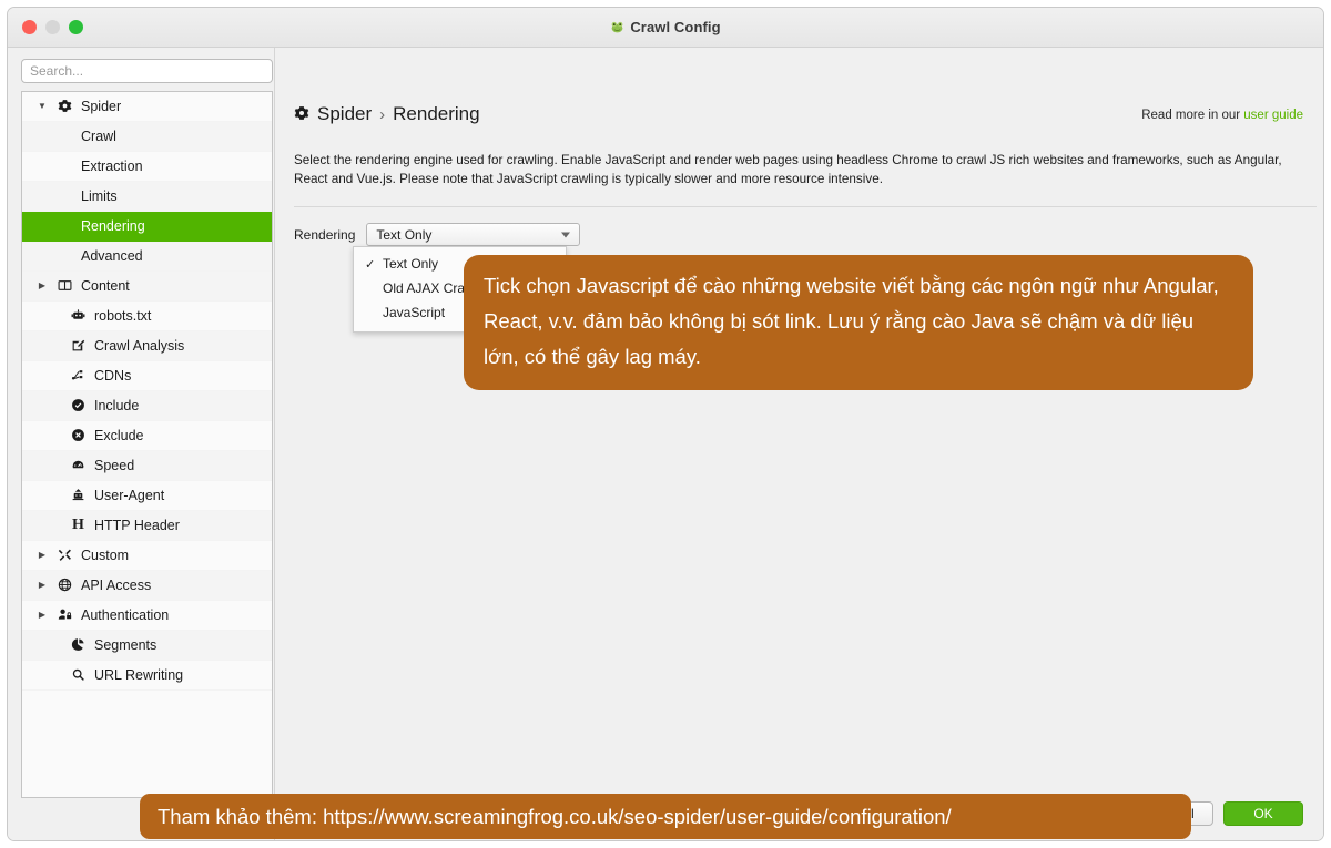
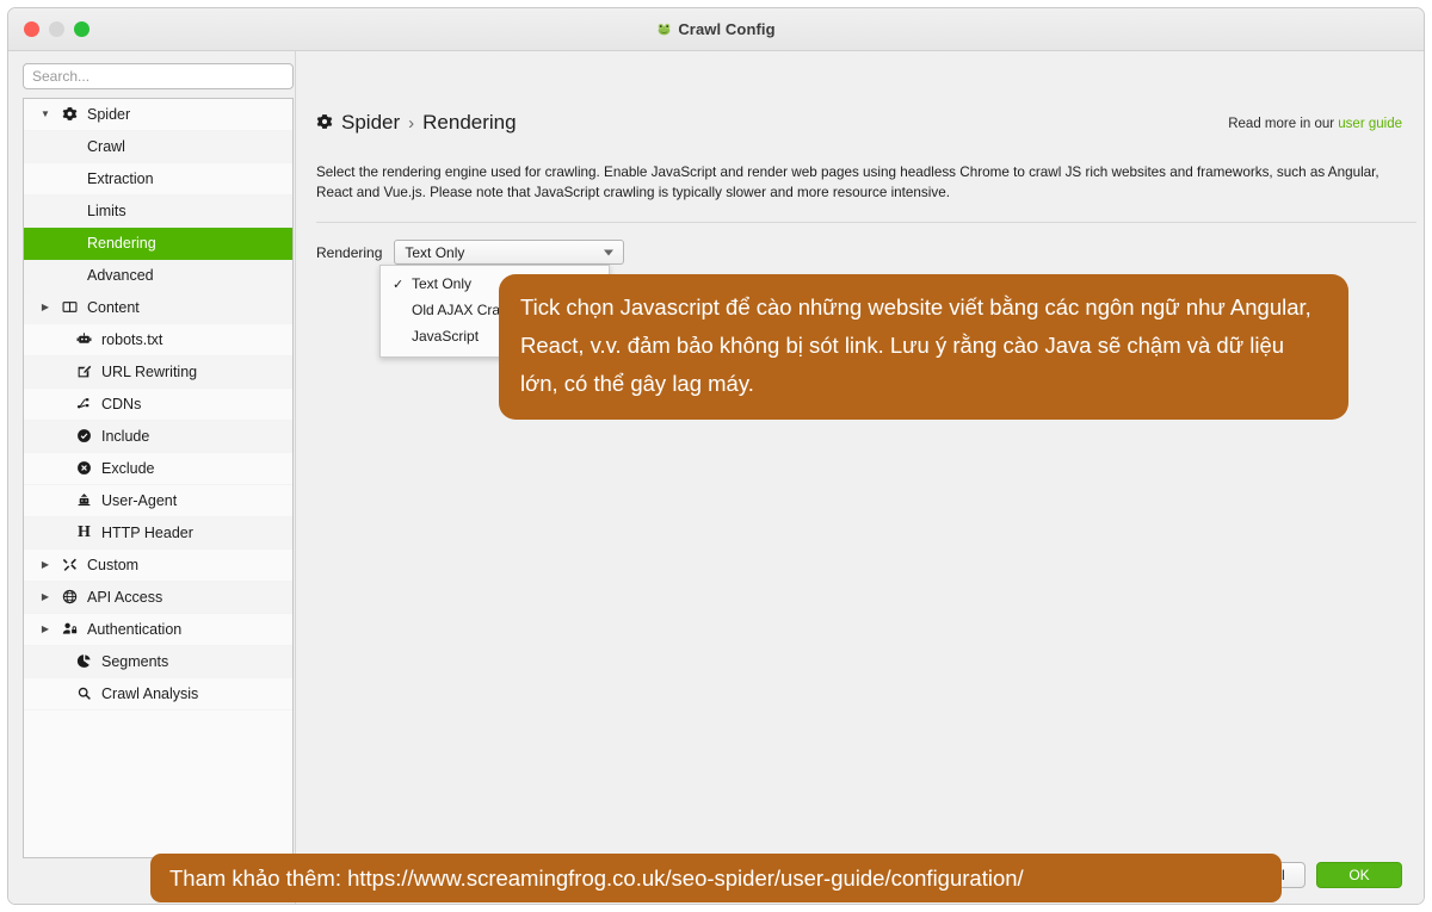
  Crawl Config
  Search...
  ▼
  Spider
  Crawl
  Extraction
  Limits
  Rendering
  Advanced
  ▶
  Content
  robots.txt
- Crawl Analysis
+ URL Rewriting
  CDNs
  Include
  Exclude
- Speed
  User-Agent
  H
  HTTP Header
  ▶
  Custom
  ▶
  API Access
  ▶
  Authentication
  Segments
- URL Rewriting
+ Crawl Analysis
  Spider
  ›
  Rendering
  Read more in our user guide
  Select the rendering engine used for crawling. Enable JavaScript and render web pages using headless Chrome to crawl JS rich websites and frameworks, such as Angular, React and Vue.js. Please note that JavaScript crawling is typically slower and more resource intensive.
  Rendering
  Text Only
  ✓
  Text Only
  JavaScript
  OK
  Tick chọn Javascript để cào những website viết bằng các ngôn ngữ như Angular, React, v.v. đảm bảo không bị sót link. Lưu ý rằng cào Java sẽ chậm và dữ liệu lớn, có thể gây lag máy.
  Tham khảo thêm: https://www.screamingfrog.co.uk/seo-spider/user-guide/configuration/
